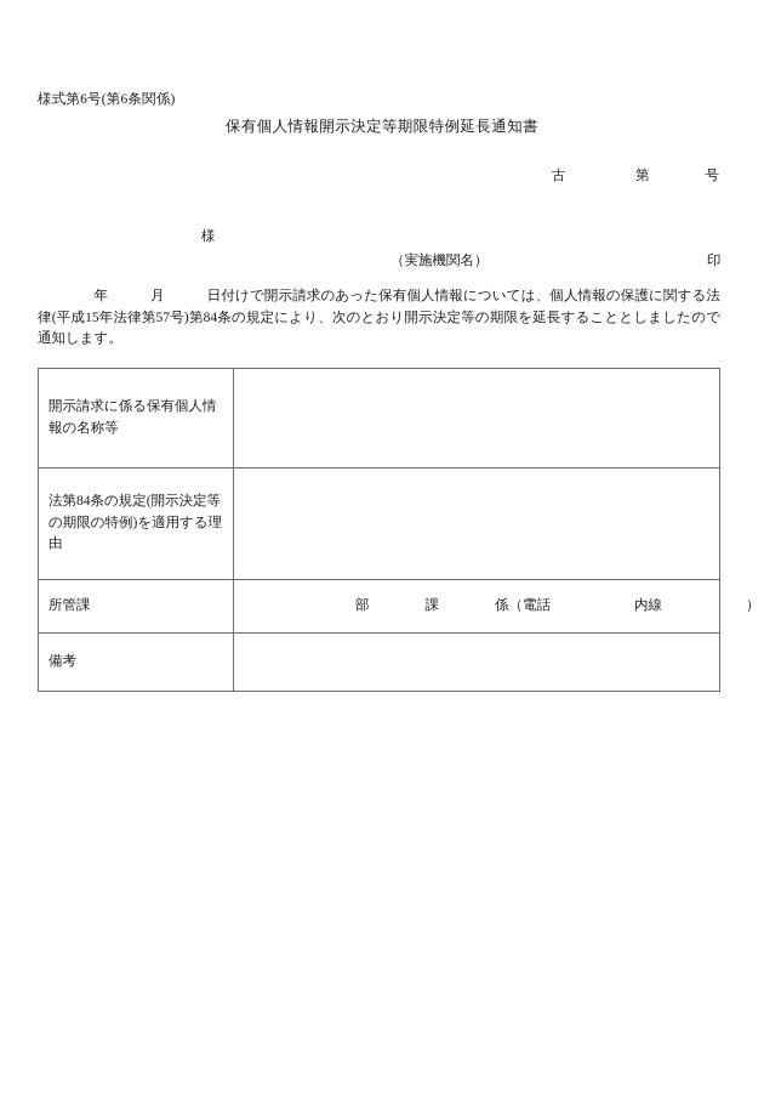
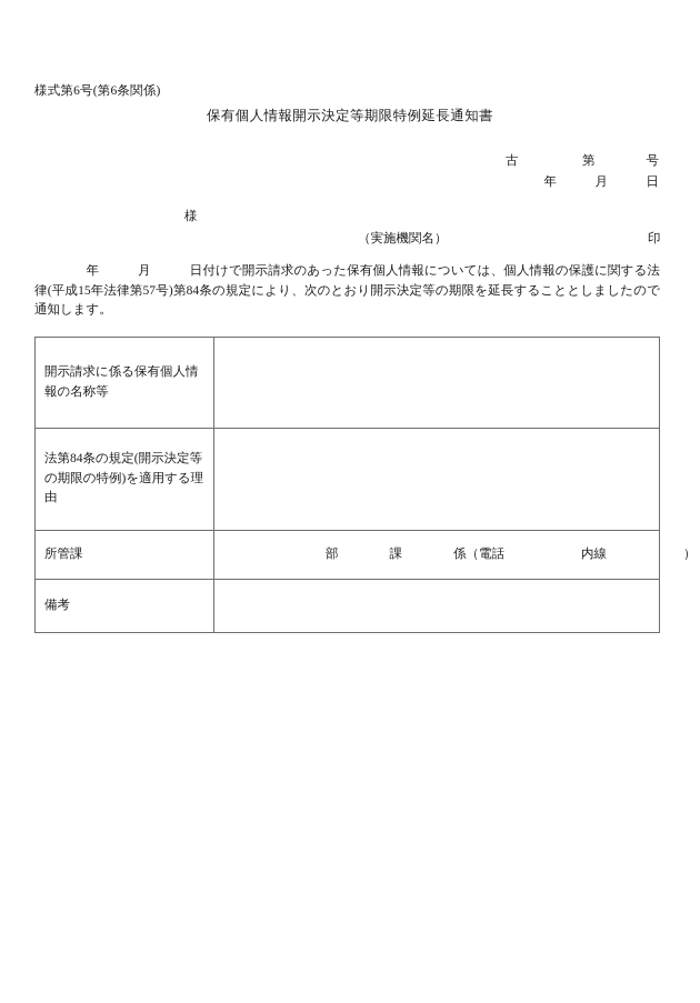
  様式第6号(第6条関係)
  保有個人情報開示決定等期限特例延長通知書
  古 第 号
+ 年 月 日
  様
  （実施機関名）
  印
  年 月 日付けで開示請求のあった保有個人情報については、個人情報の保護に関する法律(平成15年法律第57号)第84条の規定により、次のとおり開示決定等の期限を延長することとしましたので通知します。
  開示請求に係る保有個人情報の名称等
  法第84条の規定(開示決定等の期限の特例)を適用する理由
  所管課	部 課 係（電話 内線 ）
  備考
